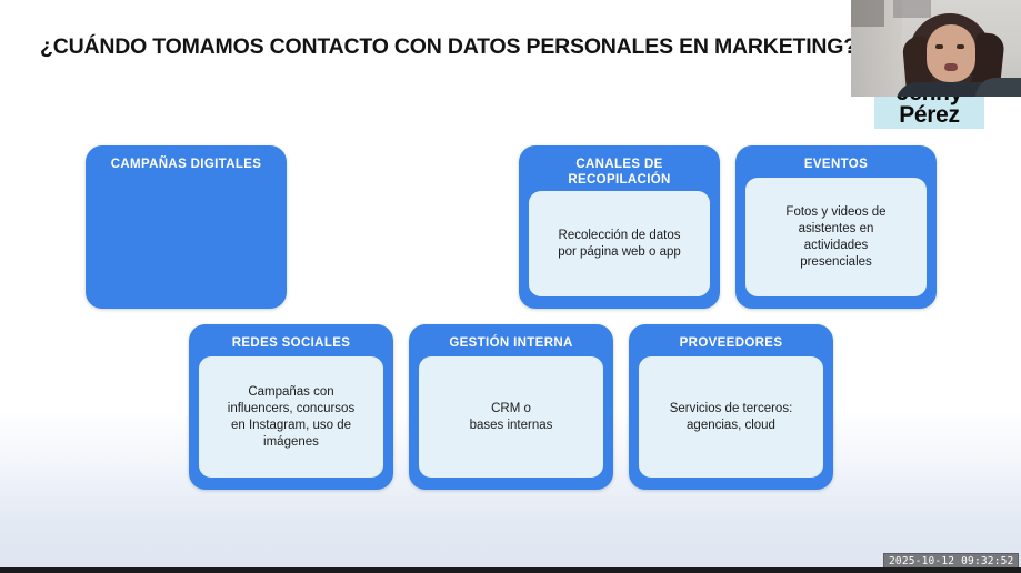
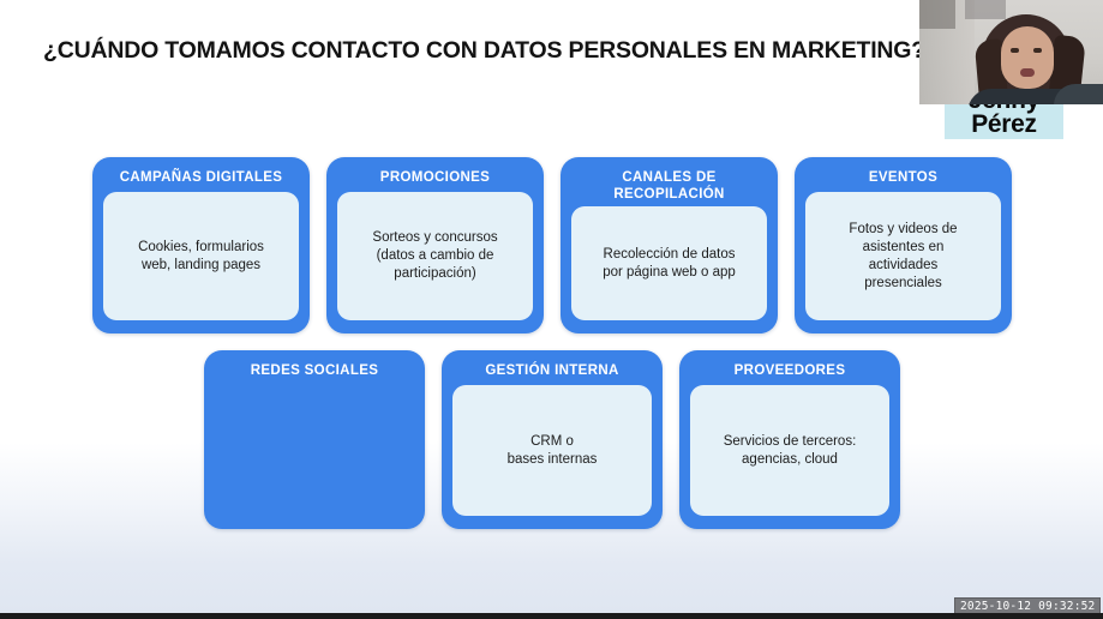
  ¿CUÁNDO TOMAMOS CONTACTO CON DATOS PERSONALES EN MARKETING
  CAMPAÑAS DIGITALES
+ Cookies, formularios
+ web, landing pages
+ PROMOCIONES
+ Sorteos y concursos
+ (datos a cambio de
+ participación)
  CANALES DE
  RECOPILACIÓN
  Recolección de datos
  por página web o app
  EVENTOS
  Fotos y videos de
  asistentes en
  actividades
  presenciales
  REDES SOCIALES
- Campañas con
- influencers, concursos
- en Instagram, uso de
- imágenes
  GESTIÓN INTERNA
  CRM o
  bases internas
  PROVEEDORES
  Servicios de terceros:
  agencias, cloud
  Pérez
  2025-10-12 09:32:52
